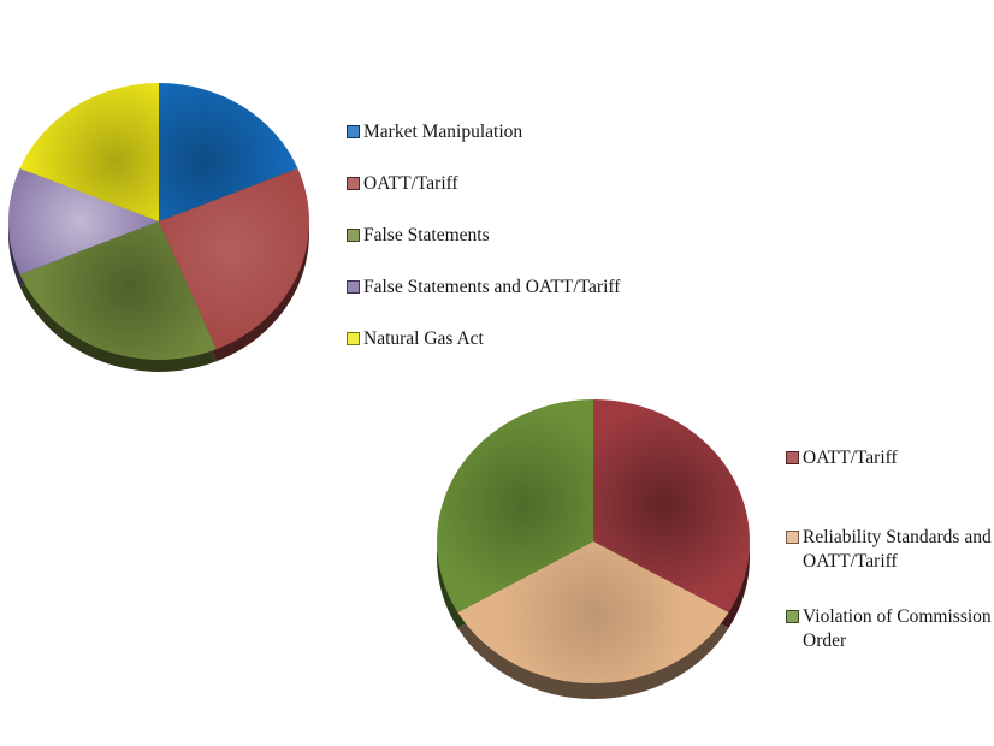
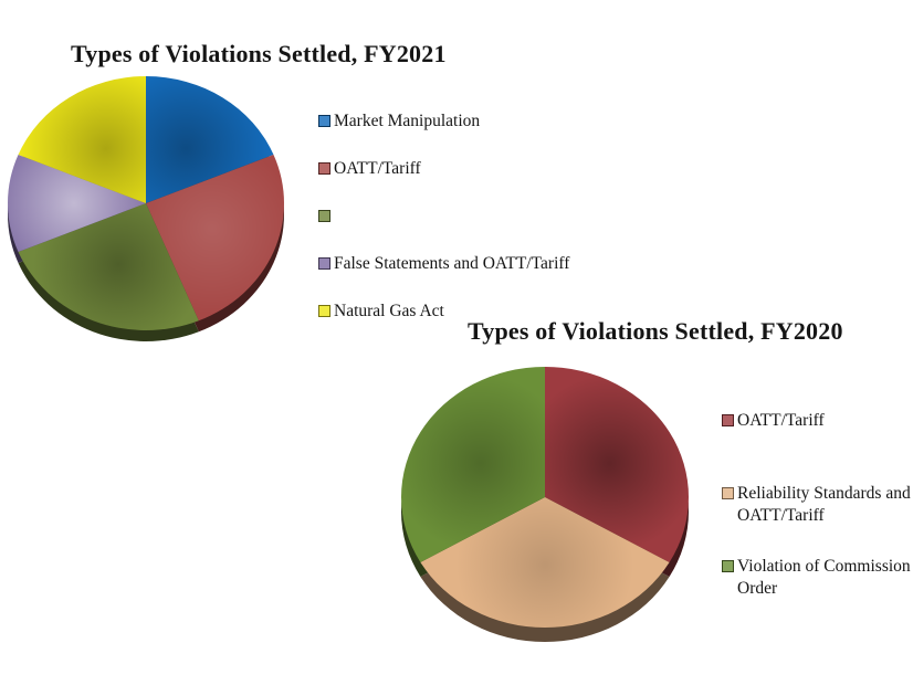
+ Types of Violations Settled, FY2021
+ Types of Violations Settled, FY2020
  Market Manipulation
  OATT/Tariff
- False Statements
  False Statements and OATT/Tariff
  Natural Gas Act
  OATT/Tariff
  Reliability Standards and OATT/Tariff
  Violation of Commission Order
